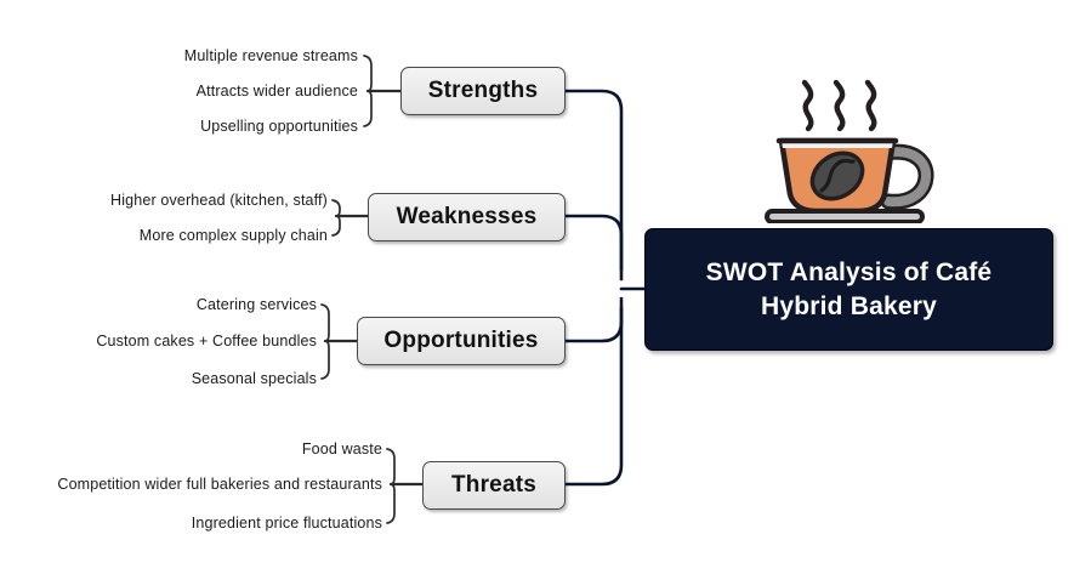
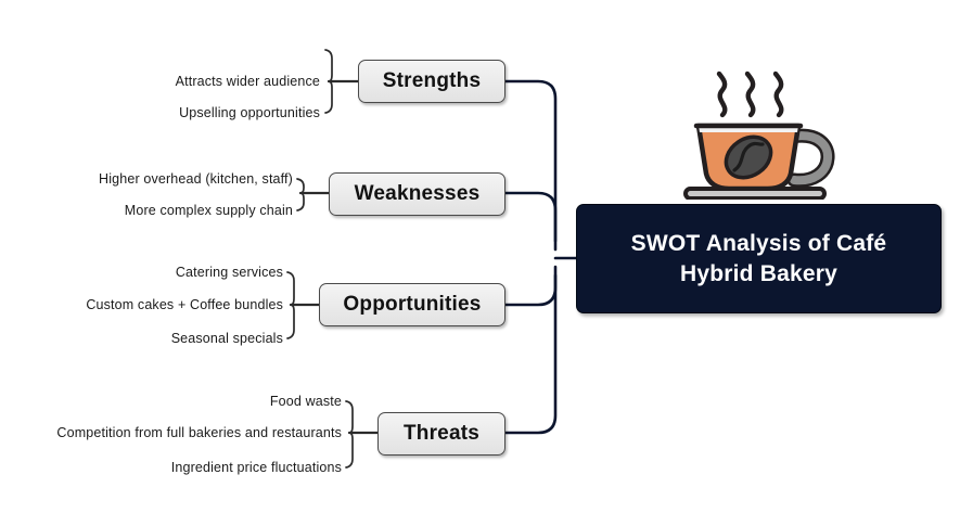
  SWOT Analysis of Café
  Hybrid Bakery
  Strengths
- Multiple revenue streams
  Attracts wider audience
  Upselling opportunities
  Weaknesses
  Higher overhead (kitchen, staff)
  More complex supply chain
  Opportunities
  Catering services
  Custom cakes + Coffee bundles
  Seasonal specials
  Threats
  Food waste
- Competition wider full bakeries and restaurants
+ Competition from full bakeries and restaurants
  Ingredient price fluctuations
